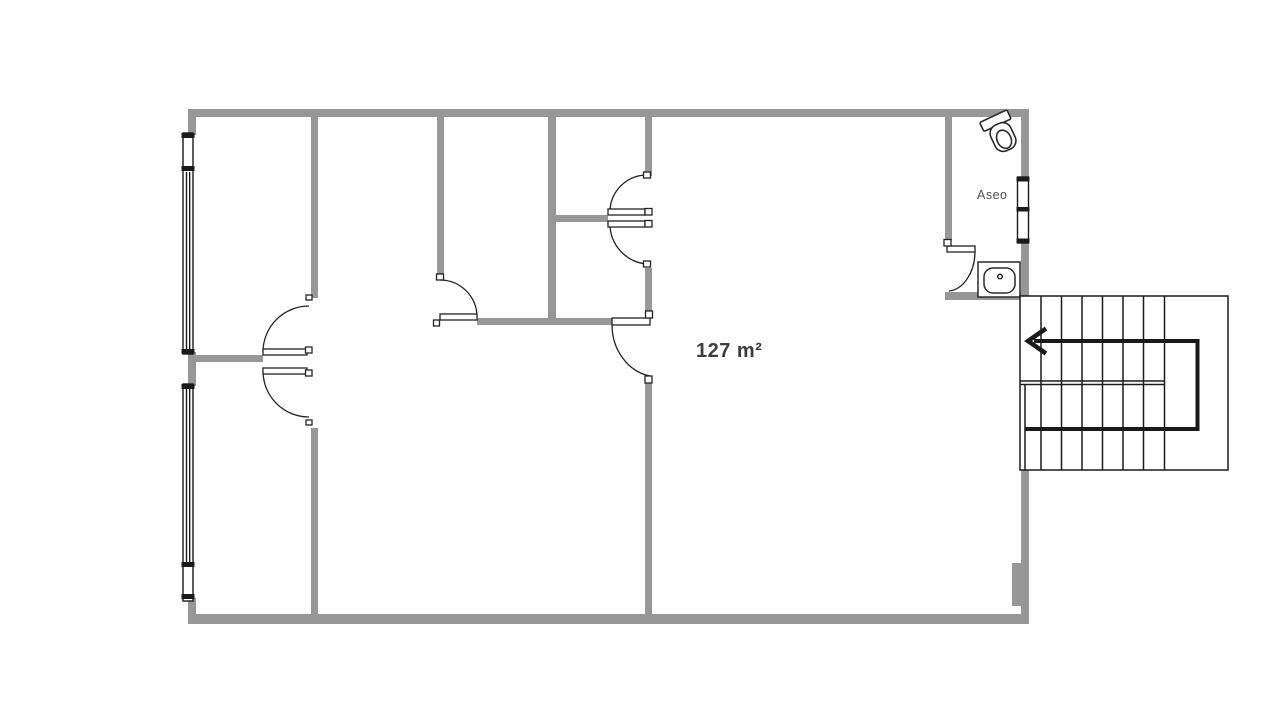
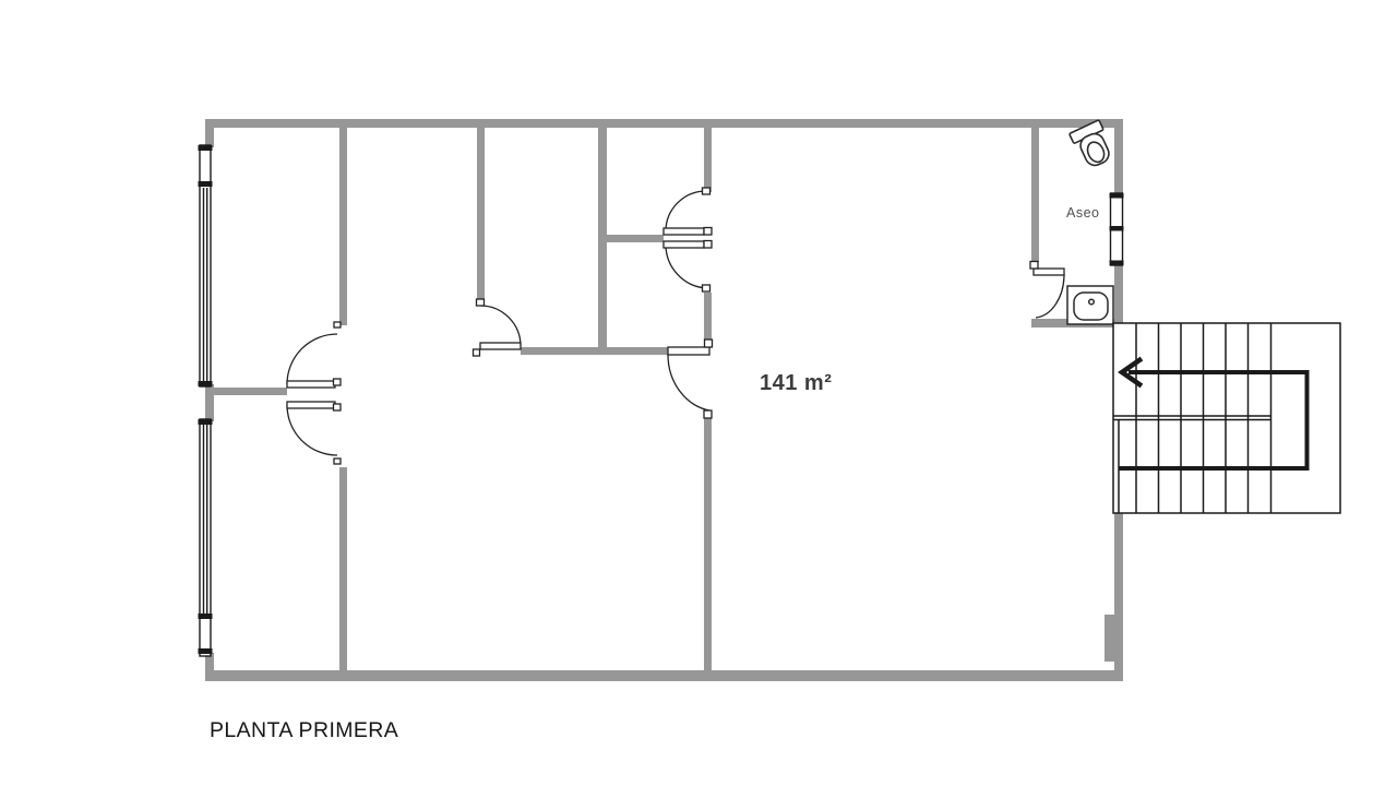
  Aseo
- 127 m²
+ 141 m²
+ PLANTA PRIMERA
